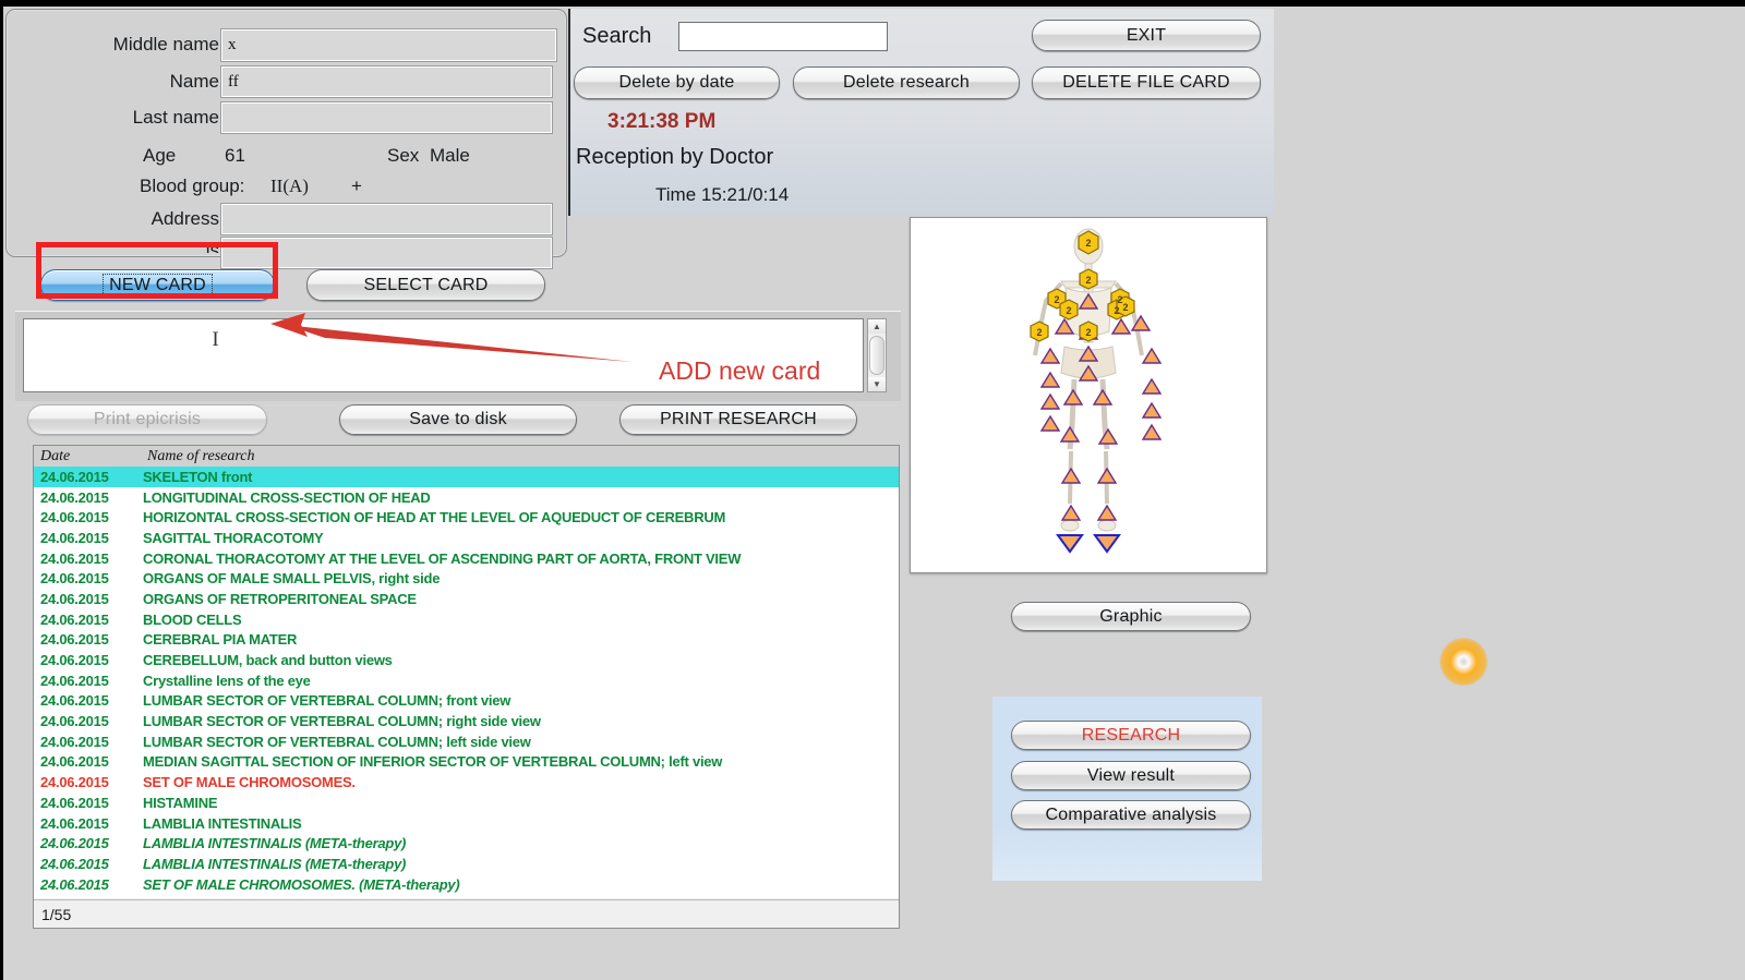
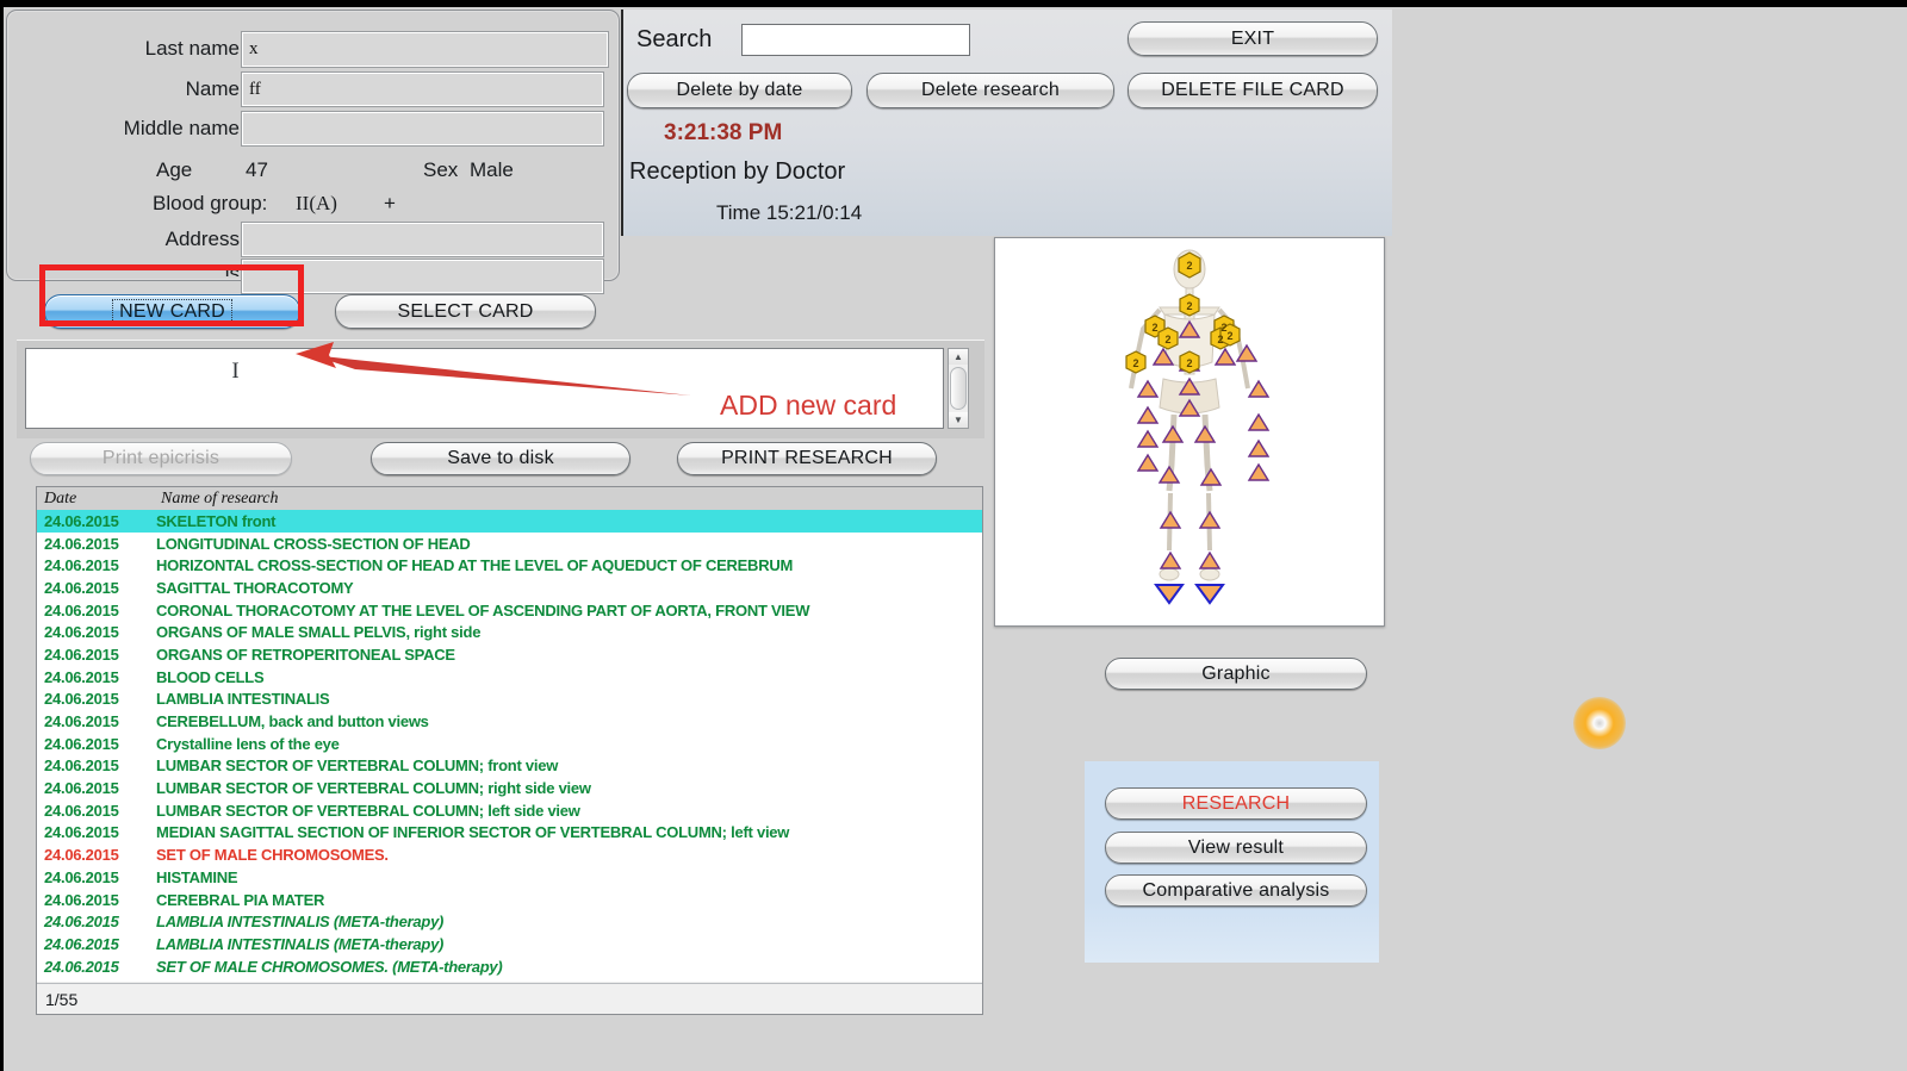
- Middle name
+ Last name
  x
  Name
  ff
- Last name
+ Middle name
  Age
- 61
+ 47
  Sex
  Male
  Blood group:
  II(A)
  +
  Address
  is
  Search
  EXIT
  Delete by date
  Delete research
  DELETE FILE CARD
  3:21:38 PM
  Reception by Doctor
  Time 15:21/0:14
  NEW CARD
  SELECT CARD
  I
  ▲
  ▼
  Print epicrisis
  Save to disk
  PRINT RESEARCH
  Date
  Name of research
  24.06.2015
  SKELETON front
  24.06.2015
  LONGITUDINAL CROSS-SECTION OF HEAD
  24.06.2015
  HORIZONTAL CROSS-SECTION OF HEAD AT THE LEVEL OF AQUEDUCT OF CEREBRUM
  24.06.2015
  SAGITTAL THORACOTOMY
  24.06.2015
  CORONAL THORACOTOMY AT THE LEVEL OF ASCENDING PART OF AORTA, FRONT VIEW
  24.06.2015
  ORGANS OF MALE SMALL PELVIS, right side
  24.06.2015
  ORGANS OF RETROPERITONEAL SPACE
  24.06.2015
  BLOOD CELLS
  24.06.2015
- CEREBRAL PIA MATER
+ LAMBLIA INTESTINALIS
  24.06.2015
  CEREBELLUM, back and button views
  24.06.2015
  Crystalline lens of the eye
  24.06.2015
  LUMBAR SECTOR OF VERTEBRAL COLUMN; front view
  24.06.2015
  LUMBAR SECTOR OF VERTEBRAL COLUMN; right side view
  24.06.2015
  LUMBAR SECTOR OF VERTEBRAL COLUMN; left side view
  24.06.2015
  MEDIAN SAGITTAL SECTION OF INFERIOR SECTOR OF VERTEBRAL COLUMN; left view
  24.06.2015
  SET OF MALE CHROMOSOMES.
  24.06.2015
  HISTAMINE
  24.06.2015
- LAMBLIA INTESTINALIS
+ CEREBRAL PIA MATER
  24.06.2015
  LAMBLIA INTESTINALIS (META-therapy)
  24.06.2015
  LAMBLIA INTESTINALIS (META-therapy)
  24.06.2015
  SET OF MALE CHROMOSOMES. (META-therapy)
  1/55
  2
  2
  2
  2
  2
  2
  2
  2
  2
  Graphic
  RESEARCH
  View result
  Comparative analysis
  ADD new card
